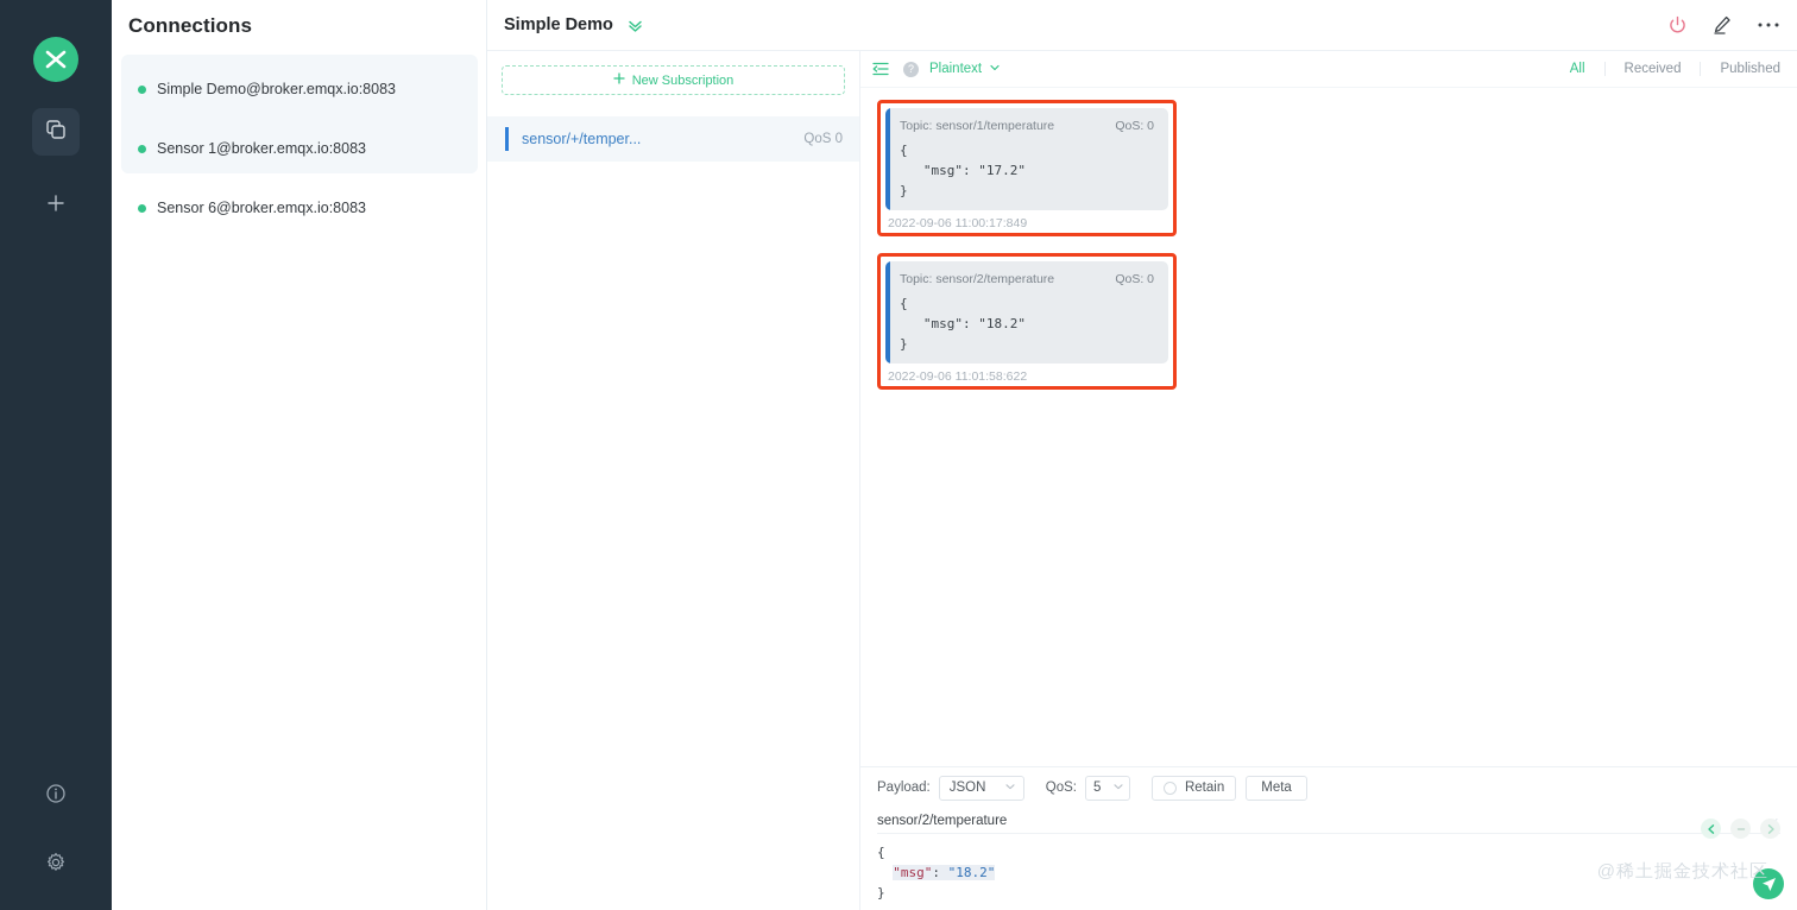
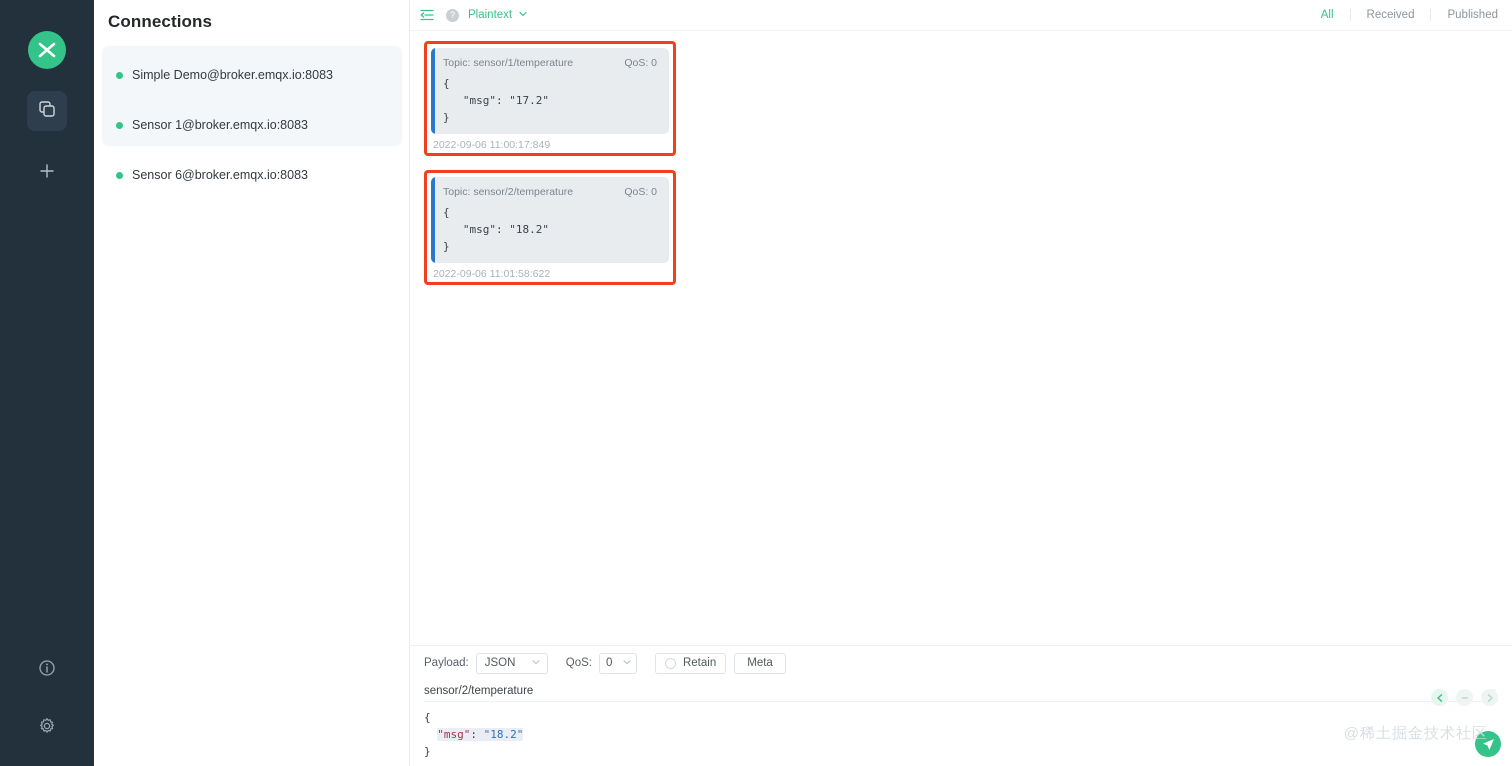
  Connections
  Simple Demo@broker.emqx.io:8083
  Sensor 1@broker.emqx.io:8083
  Sensor 6@broker.emqx.io:8083
- Simple Demo
- New Subscription
- sensor/+/temper...
- QoS 0
  ?
  Plaintext
  All
  Received
  Published
  Topic: sensor/1/temperature
  QoS: 0
  {
  "msg": "17.2"
  }
  2022-09-06 11:00:17:849
  Topic: sensor/2/temperature
  QoS: 0
  {
  "msg": "18.2"
  }
  2022-09-06 11:01:58:622
  Payload:
  JSON
  QoS:
- 5
+ 0
  Retain
  Meta
  sensor/2/temperature
  {
  "msg": "18.2"
  }
  @稀土掘金技术社区
